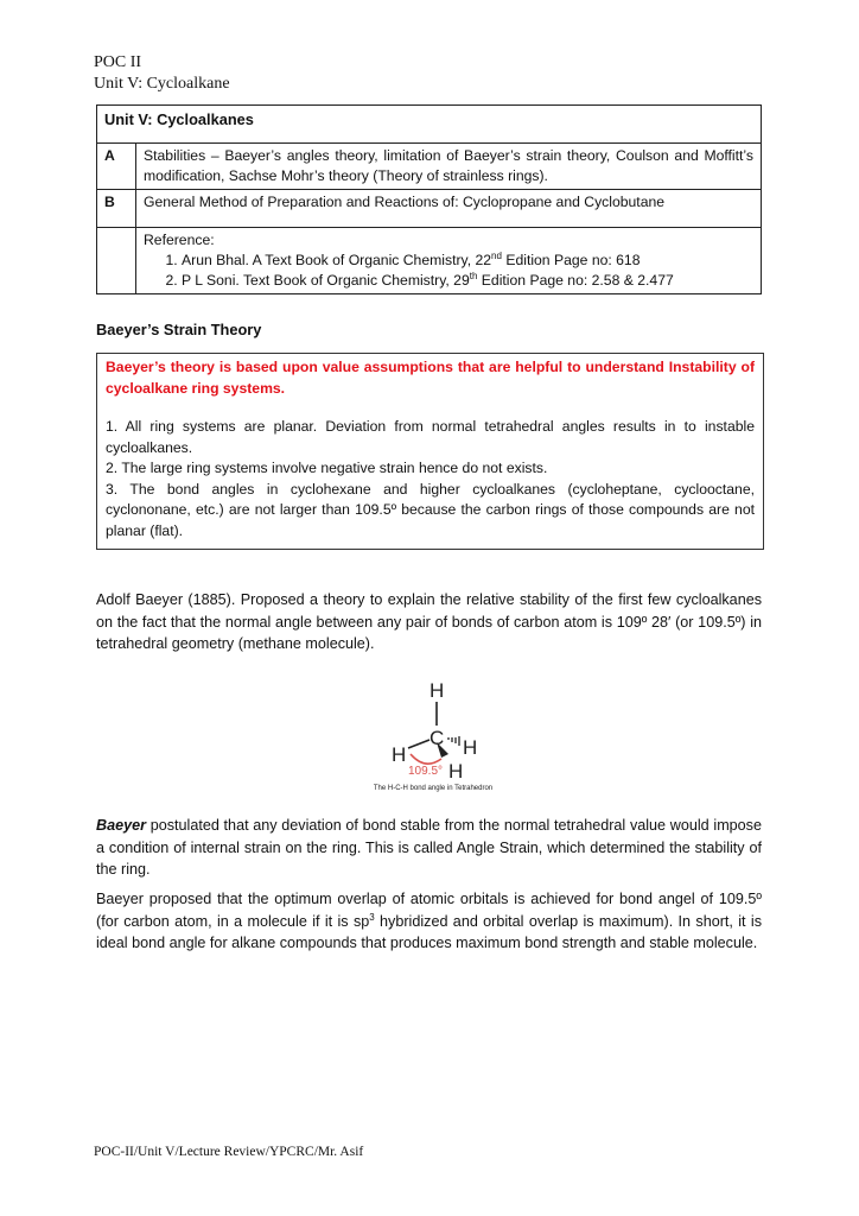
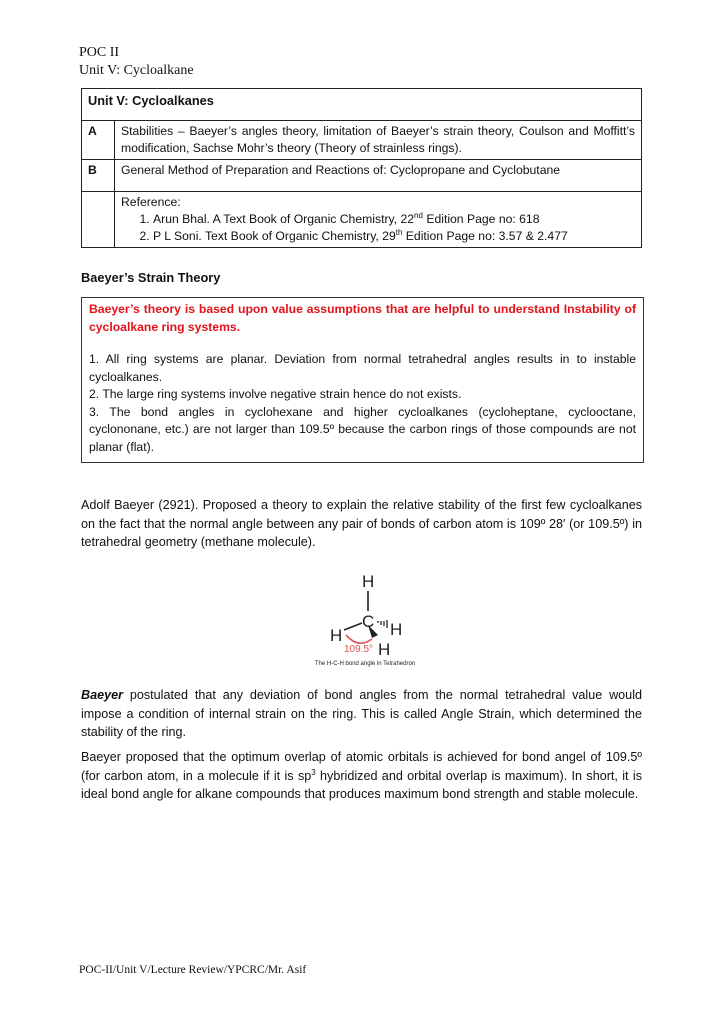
  POC II
  Unit V: Cycloalkane
  Unit V: Cycloalkanes
  A	Stabilities – Baeyer’s angles theory, limitation of Baeyer’s strain theory, Coulson and Moffitt’s modification, Sachse Mohr’s theory (Theory of strainless rings).
  B	General Method of Preparation and Reactions of: Cyclopropane and Cyclobutane
- 	Reference: Arun Bhal. A Text Book of Organic Chemistry, 22nd Edition Page no: 618 P L Soni. Text Book of Organic Chemistry, 29th Edition Page no: 2.58 & 2.477
+ 	Reference: Arun Bhal. A Text Book of Organic Chemistry, 22nd Edition Page no: 618 P L Soni. Text Book of Organic Chemistry, 29th Edition Page no: 3.57 & 2.477
  Baeyer’s Strain Theory
  Baeyer’s theory is based upon value assumptions that are helpful to understand Instability of cycloalkane ring systems.
  1. All ring systems are planar. Deviation from normal tetrahedral angles results in to instable cycloalkanes.
  2. The large ring systems involve negative strain hence do not exists.
  3. The bond angles in cyclohexane and higher cycloalkanes (cycloheptane, cyclooctane, cyclononane, etc.) are not larger than 109.5º because the carbon rings of those compounds are not planar (flat).
- Adolf Baeyer (1885). Proposed a theory to explain the relative stability of the first few cycloalkanes on the fact that the normal angle between any pair of bonds of carbon atom is 109º 28′ (or 109.5º) in tetrahedral geometry (methane molecule).
+ Adolf Baeyer (2921). Proposed a theory to explain the relative stability of the first few cycloalkanes on the fact that the normal angle between any pair of bonds of carbon atom is 109º 28′ (or 109.5º) in tetrahedral geometry (methane molecule).
  H
  C
  H
  H
  H
  109.5°
- Baeyer postulated that any deviation of bond stable from the normal tetrahedral value would impose a condition of internal strain on the ring. This is called Angle Strain, which determined the stability of the ring.
+ Baeyer postulated that any deviation of bond angles from the normal tetrahedral value would impose a condition of internal strain on the ring. This is called Angle Strain, which determined the stability of the ring.
  Baeyer proposed that the optimum overlap of atomic orbitals is achieved for bond angel of 109.5º (for carbon atom, in a molecule if it is sp3 hybridized and orbital overlap is maximum). In short, it is ideal bond angle for alkane compounds that produces maximum bond strength and stable molecule.
  POC-II/Unit V/Lecture Review/YPCRC/Mr. Asif
